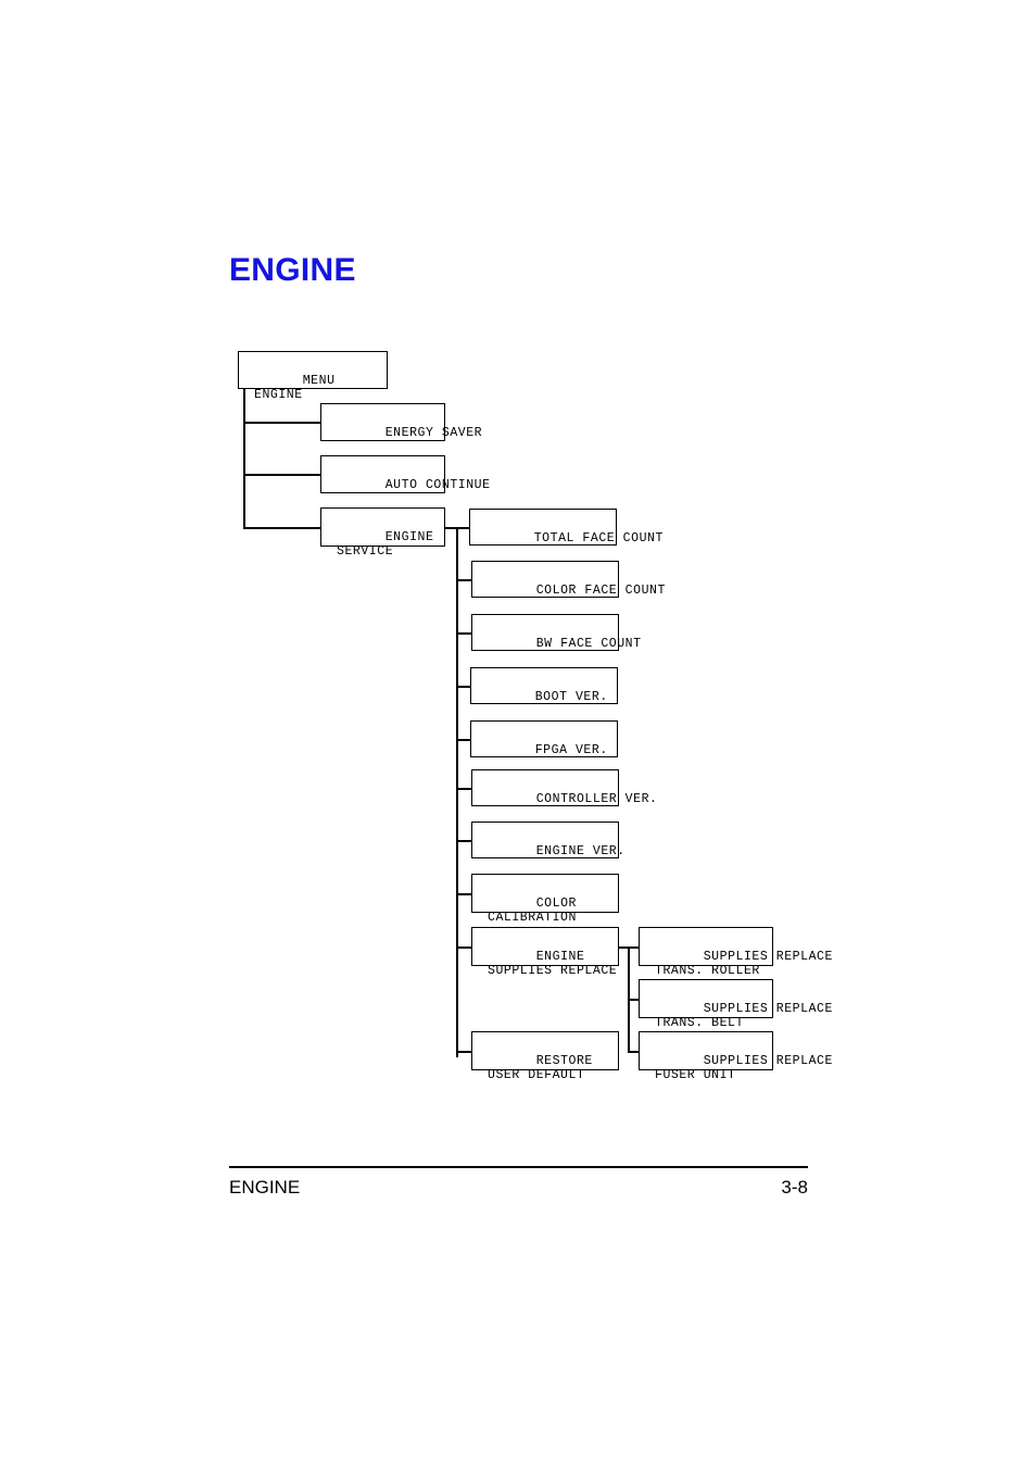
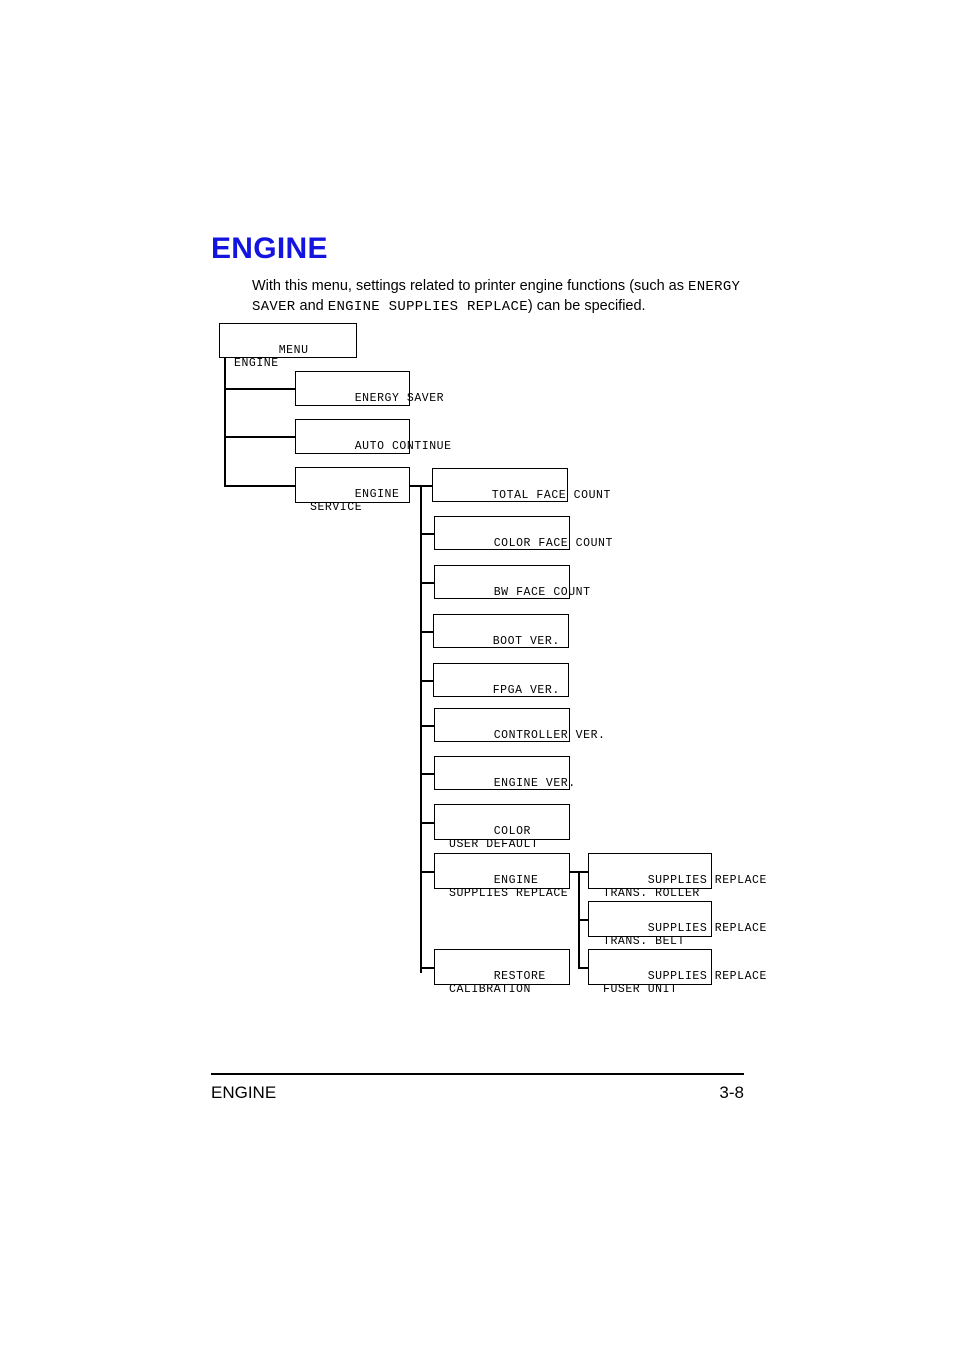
  ENGINE
+ With this menu, settings related to printer engine functions (such as ENERGY SAVER and ENGINE SUPPLIES REPLACE) can be specified.
  MENU
  ENGINE
  ENERGY SAVER
  AUTO CONTINUE
  ENGINE
  SERVICE
  TOTAL FACE COUNT
  COLOR FACE COUNT
  BW FACE COUNT
  BOOT VER.
  FPGA VER.
  CONTROLLER VER.
  ENGINE VER.
  COLOR
- CALIBRATION
+ USER DEFAULT
  ENGINE
  SUPPLIES REPLACE
  RESTORE
- USER DEFAULT
+ CALIBRATION
  SUPPLIES REPLACE
  TRANS. ROLLER
  SUPPLIES REPLACE
  TRANS. BELT
  SUPPLIES REPLACE
  FUSER UNIT
  ENGINE
  3-8
